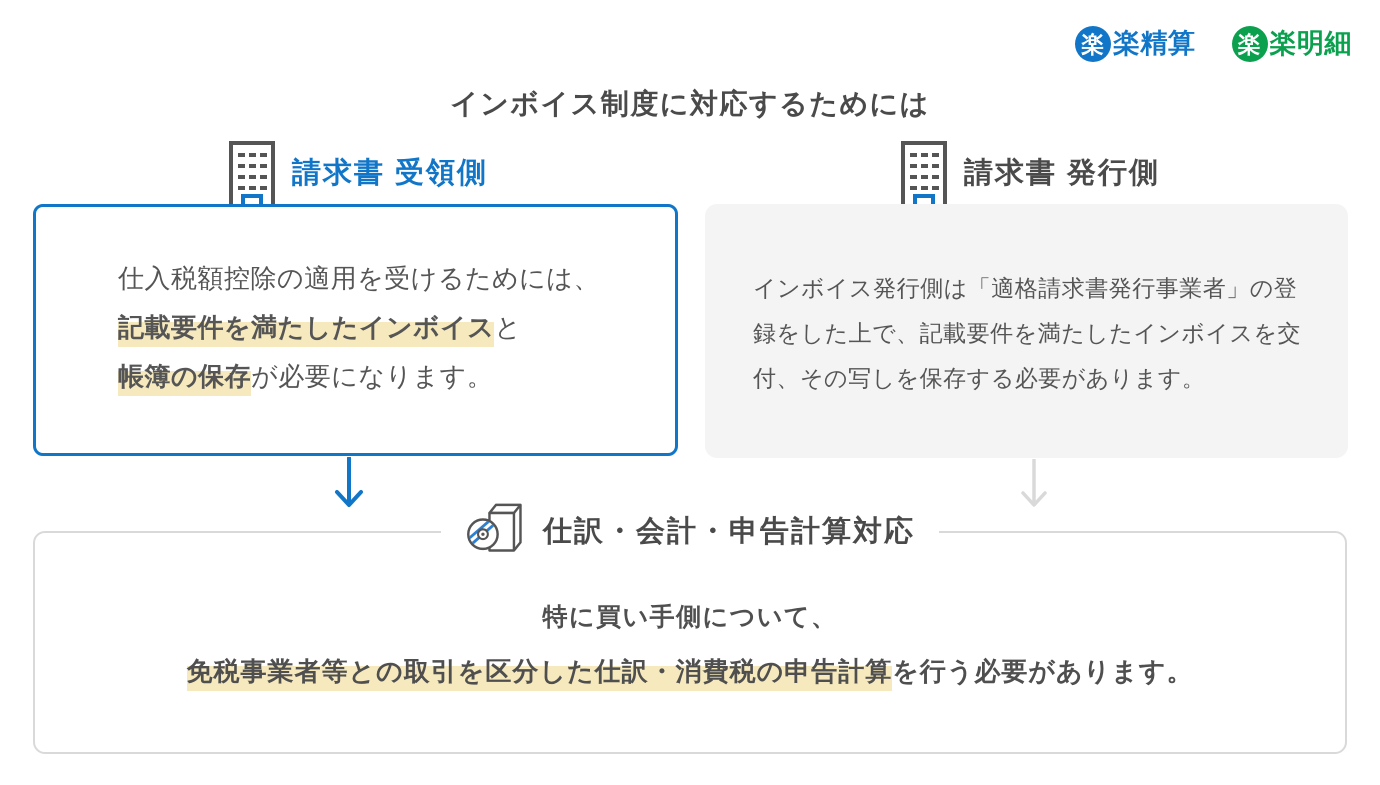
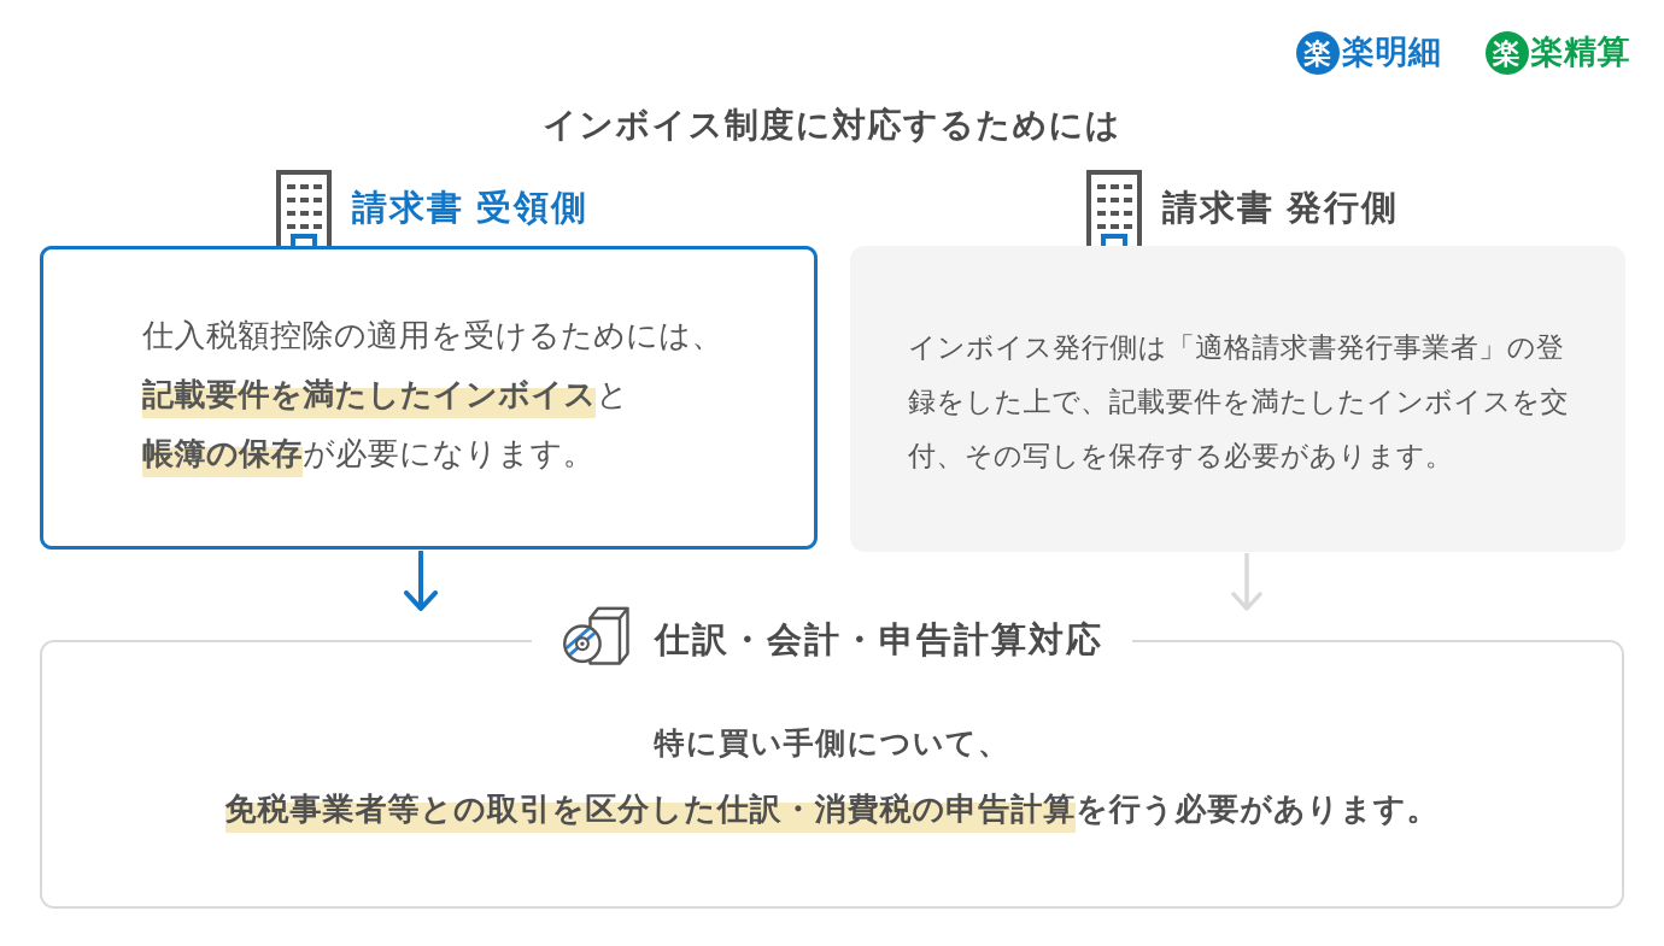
  楽
- 楽精算
+ 楽明細
  楽
- 楽明細
+ 楽精算
  インボイス制度に対応するためには
  請求書 受領側
  請求書 発行側
  仕入税額控除の適用を受けるためには、
  記載要件を満たしたインボイスと
  帳簿の保存が必要になります。
  インボイス発行側は「適格請求書発行事業者」の登
  録をした上で、記載要件を満たしたインボイスを交
  付、その写しを保存する必要があります。
  仕訳・会計・申告計算対応
  特に買い手側について、
  免税事業者等との取引を区分した仕訳・消費税の申告計算を行う必要があります。
